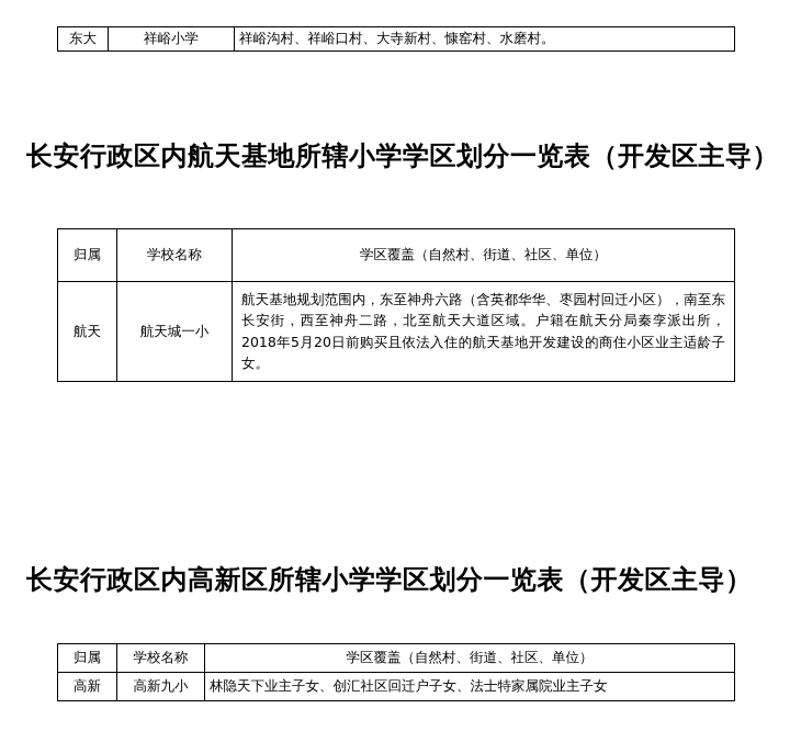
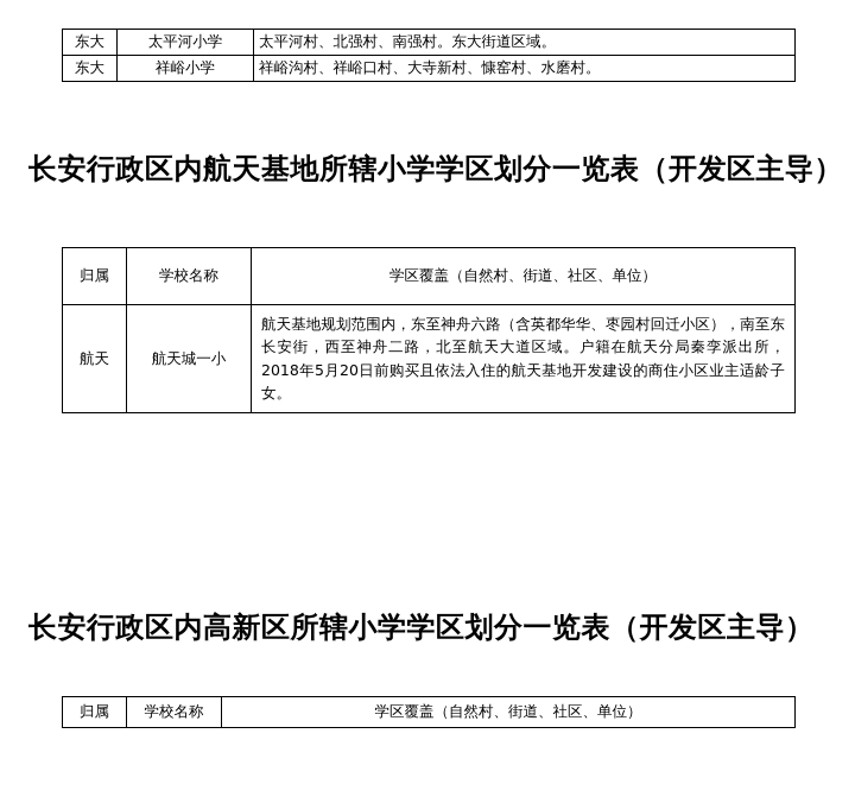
+ 东大	太平河小学	太平河村、北强村、南强村。东大街道区域。
  东大	祥峪小学	祥峪沟村、祥峪口村、大寺新村、慷窑村、水磨村。
  长安行政区内航天基地所辖小学学区划分一览表（开发区主导）
  归属	学校名称	学区覆盖（自然村、街道、社区、单位）
  航天	航天城一小	航天基地规划范围内，东至神舟六路（含英都华华、枣园村回迁小区），南至东长安街，西至神舟二路，北至航天大道区域。户籍在航天分局秦孪派出所，2018年5月20日前购买且依法入住的航天基地开发建设的商住小区业主适龄子女。
  长安行政区内高新区所辖小学学区划分一览表（开发区主导）
  归属	学校名称	学区覆盖（自然村、街道、社区、单位）
- 高新	高新九小	林隐天下业主子女、创汇社区回迁户子女、法士特家属院业主子女
